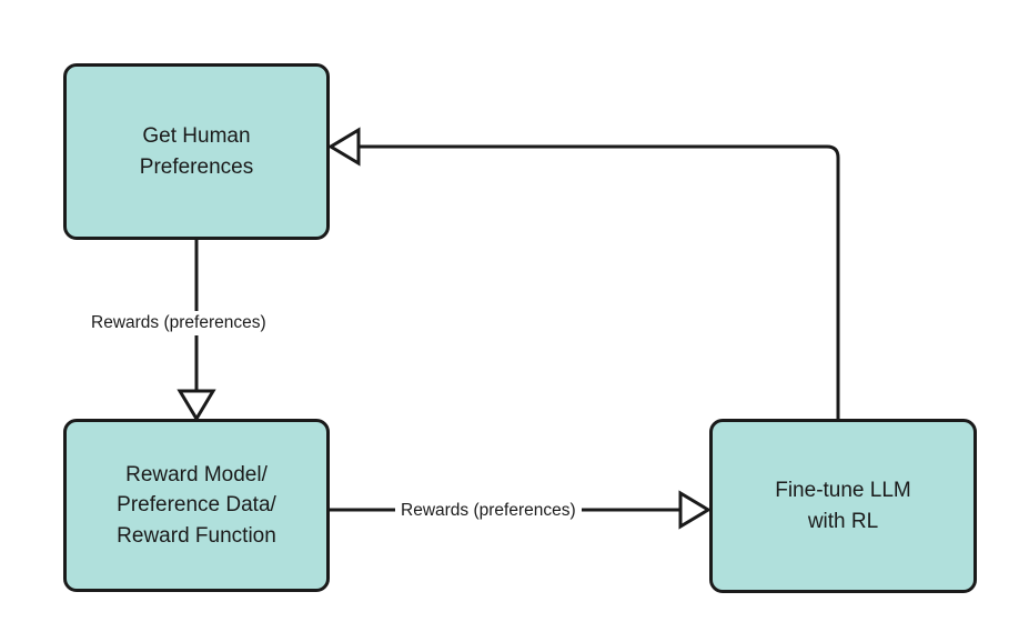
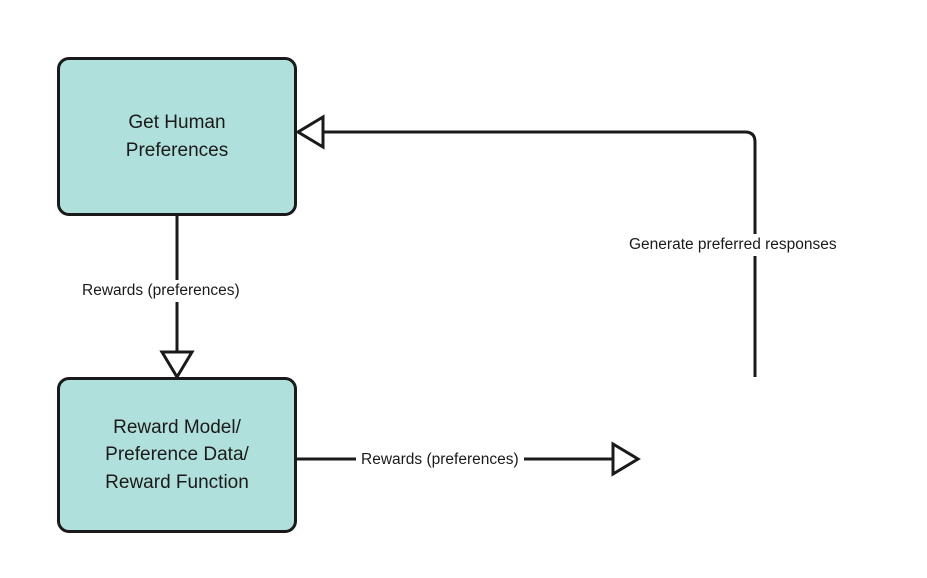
  Get Human
  Preferences
  Reward Model/
  Preference Data/
  Reward Function
- Fine-tune LLM
- with RL
  Rewards (preferences)
  Rewards (preferences)
+ Generate preferred responses
